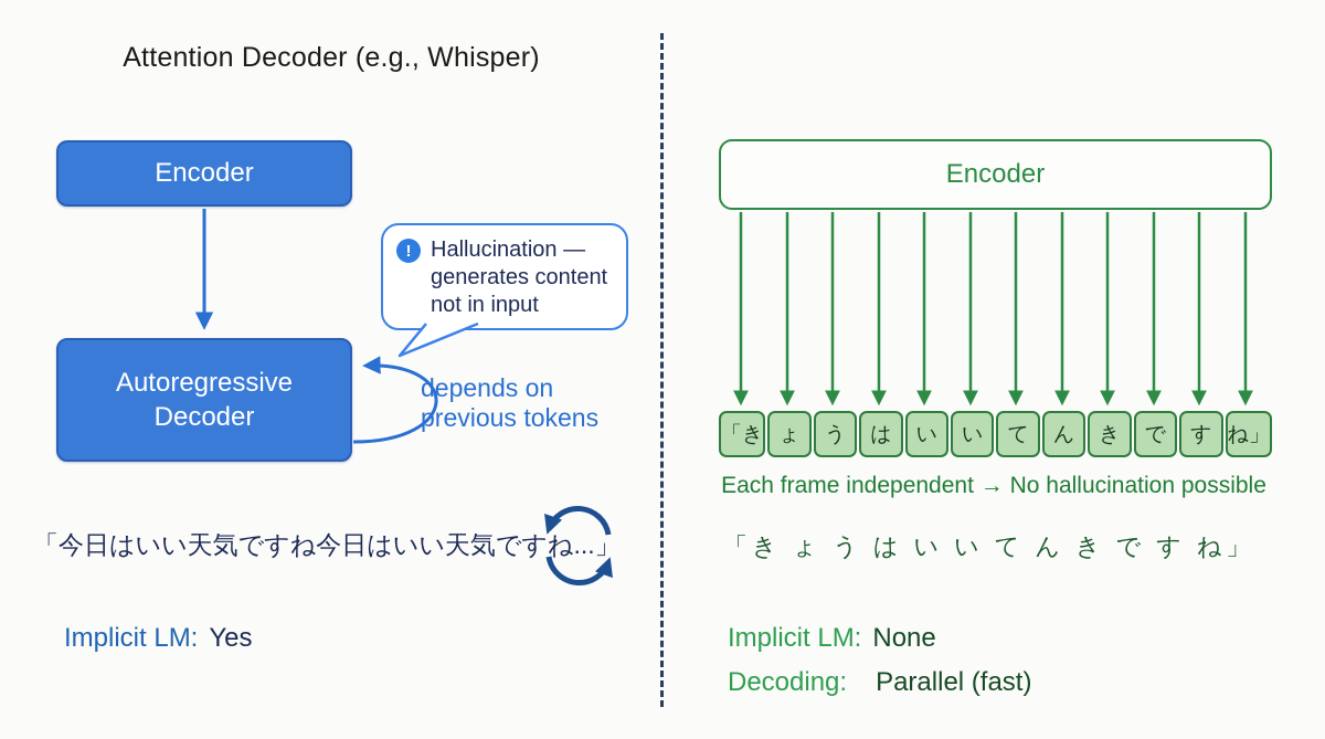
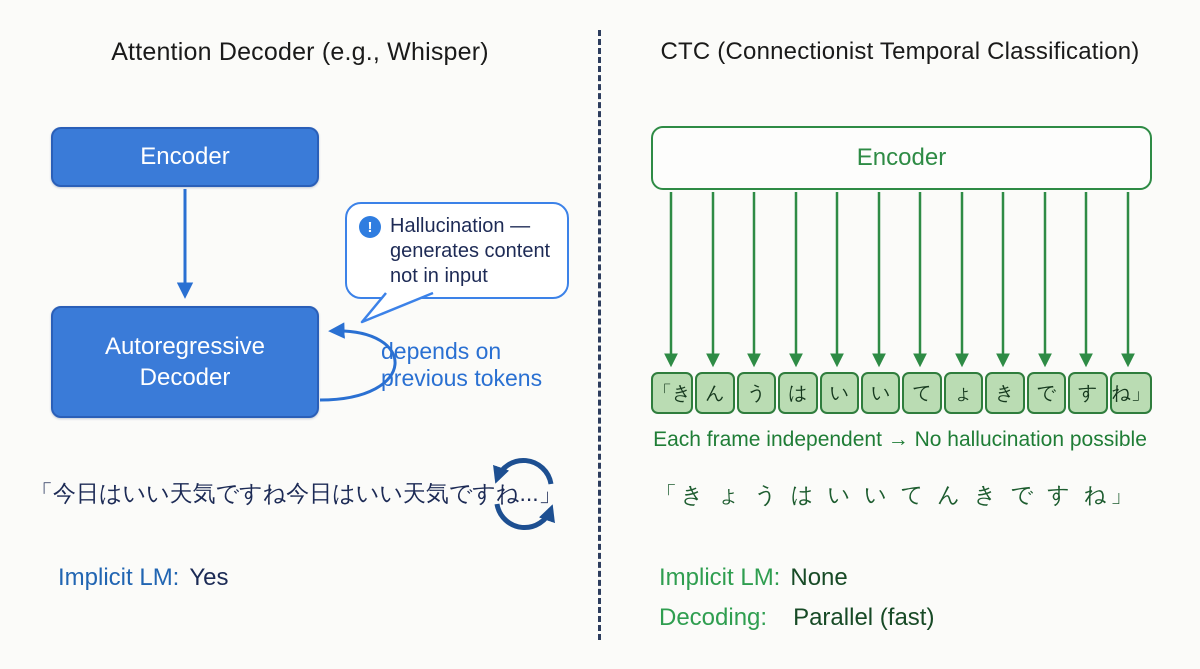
  Attention Decoder (e.g., Whisper)
  Encoder
  Autoregressive
  Decoder
  !
  Hallucination —
  generates content
  not in input
  depends on
  revious tokens
  「今日はいい天気ですね今日はいい天気ですね...」
  Implicit LM: Yes
+ CTC (Connectionist Temporal Classification)
  Encoder
  「き
- ょ
+ ん
  う
  は
  い
  い
  て
- ん
+ ょ
  き
  で
  す
  ね」
  Each frame independent → No hallucination possible
  「き ょ う は い い て ん き で す ね」
  Implicit LM: None
  Decoding: Parallel (fast)
